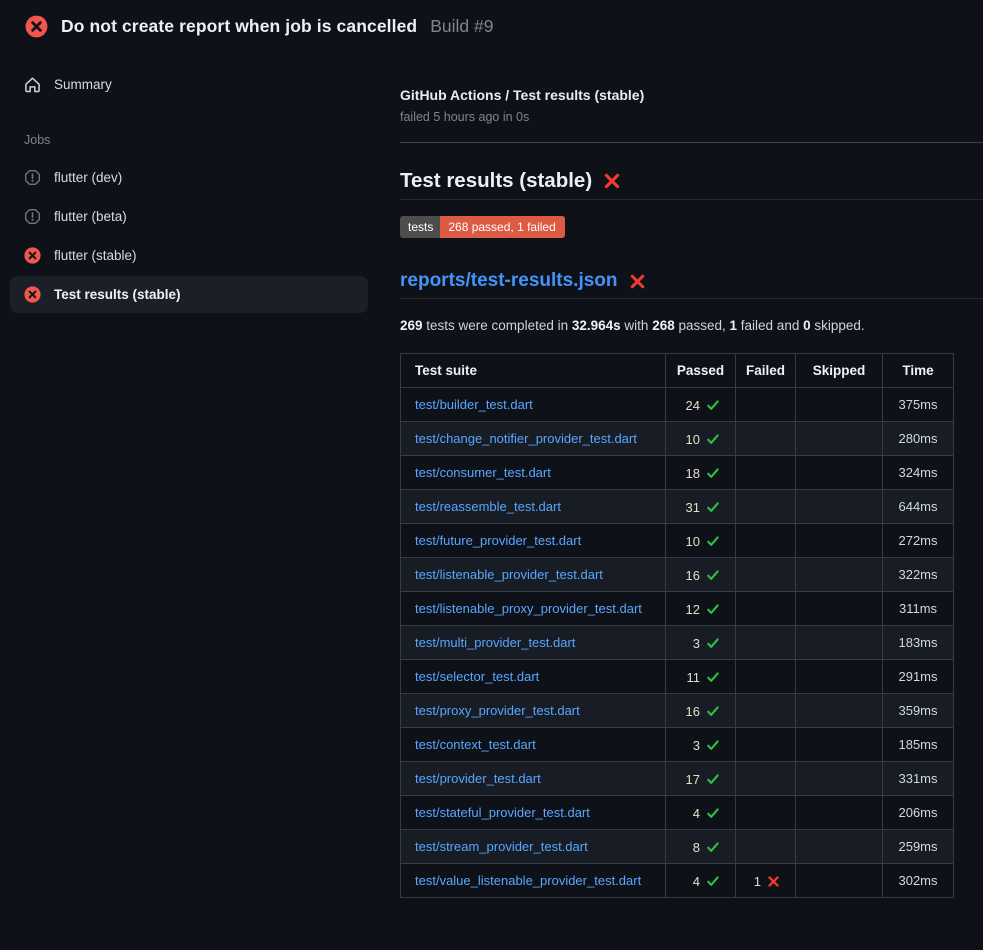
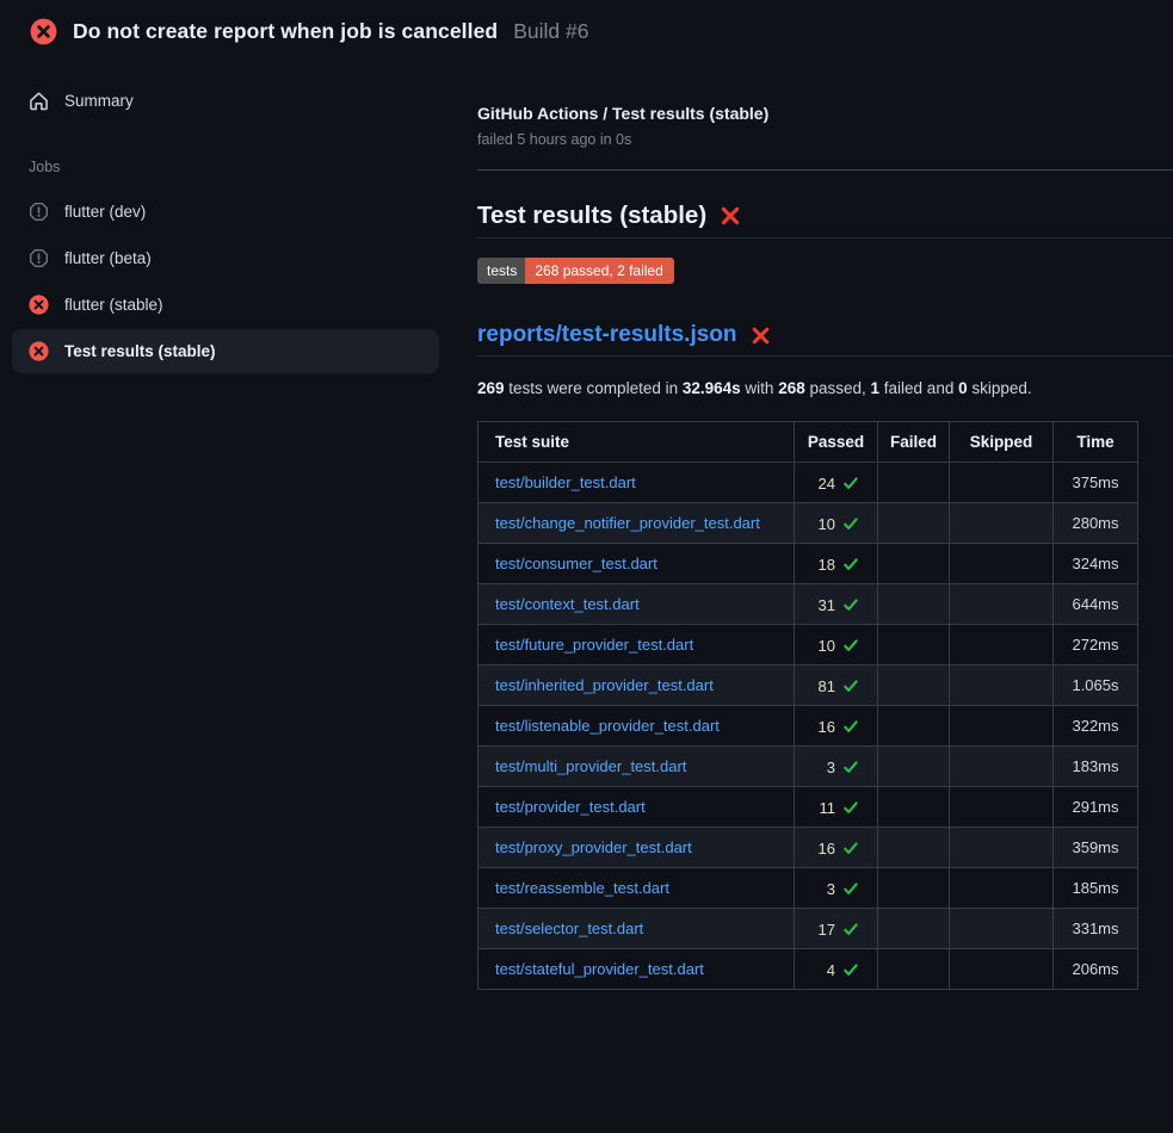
  Do not create report when job is cancelled
- Build #9
+ Build #6
  Summary
  Jobs
  flutter (dev)
  flutter (beta)
  flutter (stable)
  Test results (stable)
  GitHub Actions / Test results (stable)
  failed 5 hours ago in 0s
  Test results (stable)
  tests
- 268 passed, 1 failed
+ 268 passed, 2 failed
  reports/test-results.json
  269 tests were completed in 32.964s with 268 passed, 1 failed and 0 skipped.
  Test suite	Passed	Failed	Skipped	Time
  test/builder_test.dart	24			375ms
  test/change_notifier_provider_test.dart	10			280ms
  test/consumer_test.dart	18			324ms
- test/reassemble_test.dart	31			644ms
+ test/context_test.dart	31			644ms
  test/future_provider_test.dart	10			272ms
+ test/inherited_provider_test.dart	81			1.065s
  test/listenable_provider_test.dart	16			322ms
- test/listenable_proxy_provider_test.dart	12			311ms
  test/multi_provider_test.dart	3			183ms
- test/selector_test.dart	11			291ms
+ test/provider_test.dart	11			291ms
  test/proxy_provider_test.dart	16			359ms
- test/context_test.dart	3			185ms
+ test/reassemble_test.dart	3			185ms
- test/provider_test.dart	17			331ms
+ test/selector_test.dart	17			331ms
  test/stateful_provider_test.dart	4			206ms
- test/stream_provider_test.dart	8			259ms
- test/value_listenable_provider_test.dart	4	1		302ms
